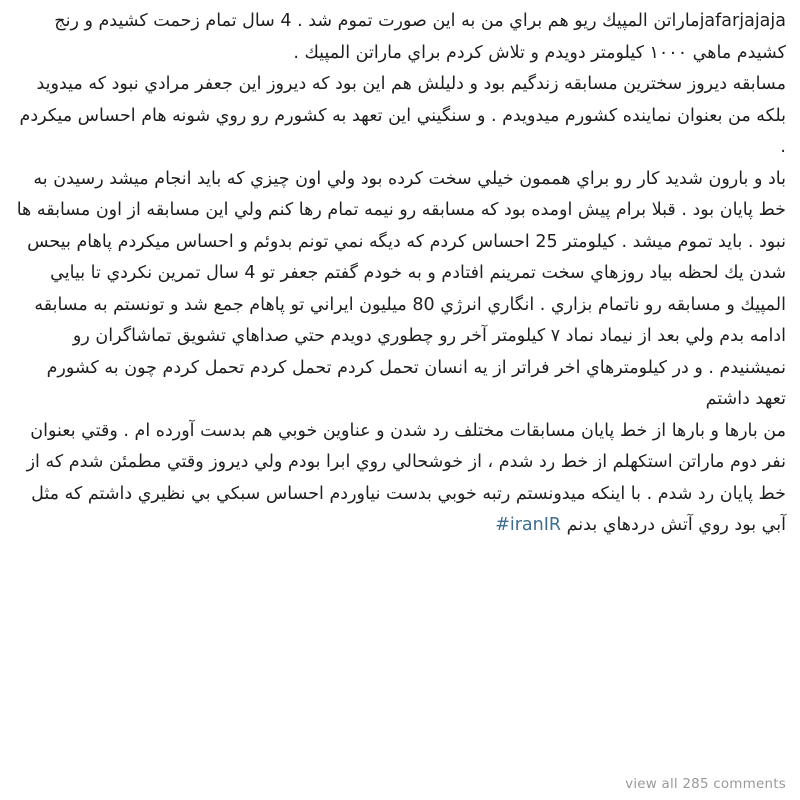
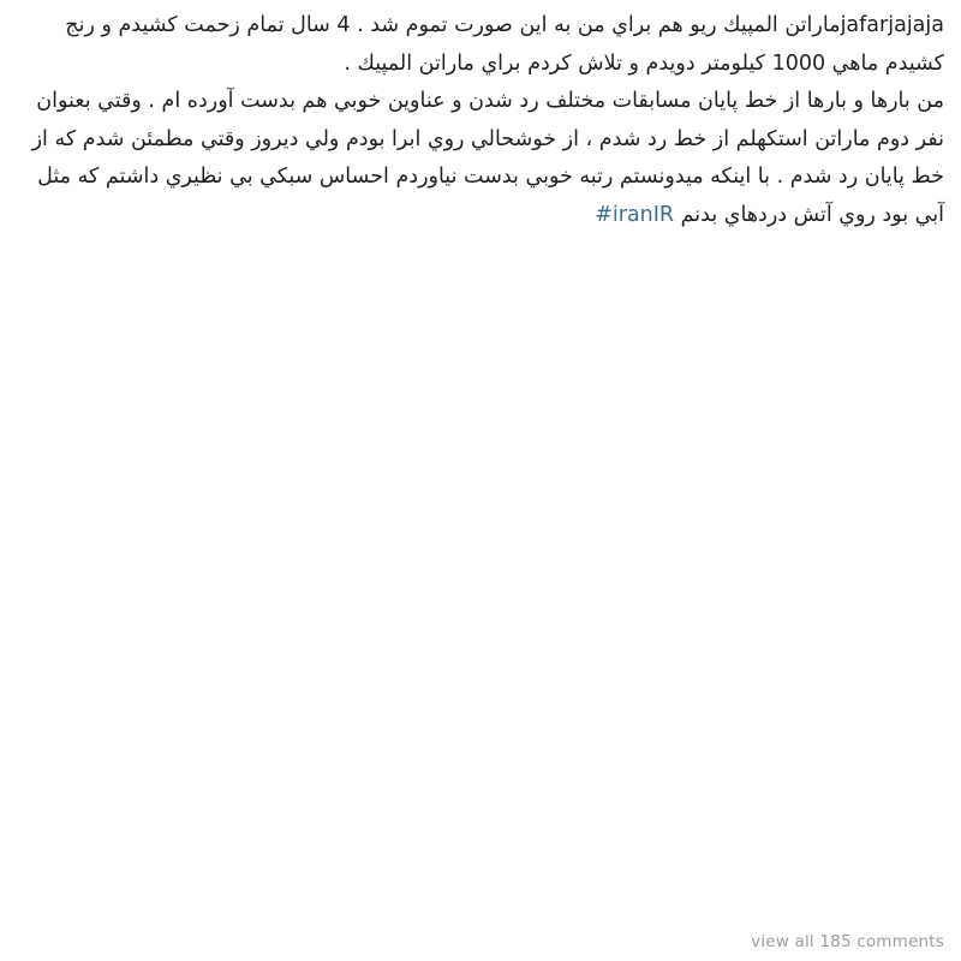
- jafarjajajaماراتن المپيك ريو هم براي من به اين صورت تموم شد . 4 سال تمام زحمت کشيدم و رنج کشيدم ماهي ۱۰۰۰ کيلومتر دويدم و تلاش کردم براي ماراتن المپيك .
+ jafarjajajaماراتن المپيك ريو هم براي من به اين صورت تموم شد . 4 سال تمام زحمت کشيدم و رنج کشيدم ماهي 1000 کيلومتر دويدم و تلاش کردم براي ماراتن المپيك .
- مسابقه ديروز سخترين مسابقه زندگيم بود و دليلش هم اين بود که ديروز اين جعفر مرادي نبود که ميدويد بلکه من بعنوان نماينده کشورم ميدويدم . و سنگيني اين تعهد به کشورم رو روي شونه هام احساس ميکردم .
- باد و بارون شديد کار رو براي هممون خيلي سخت کرده بود ولي اون چيزي که بايد انجام ميشد رسيدن به خط پايان بود . قبلا برام پيش اومده بود که مسابقه رو نيمه تمام رها کنم ولي اين مسابقه از اون مسابقه ها نبود . بايد تموم ميشد . کيلومتر 25 احساس کردم که ديگه نمي تونم بدوئم و احساس ميکردم پاهام بيحس شدن يك لحظه بياد روزهاي سخت تمرينم افتادم و به خودم گفتم جعفر تو 4 سال تمرين نکردي تا بيايي المپيك و مسابقه رو ناتمام بزاري . انگاري انرژي 80 ميليون ايراني تو پاهام جمع شد و تونستم به مسابقه ادامه بدم ولي بعد از نيماد نماد ٧ کيلومتر آخر رو چطوري دويدم حتي صداهاي تشويق تماشاگران رو نميشنيدم . و در کيلومترهاي اخر فراتر از يه انسان تحمل کردم تحمل کردم تحمل کردم چون به کشورم تعهد داشتم
  من بارها و بارها از خط پايان مسابقات مختلف رد شدن و عناوين خوبي هم بدست آورده ام . وقتي بعنوان نفر دوم ماراتن استکهلم از خط رد شدم ، از خوشحالي روي ابرا بودم ولي ديروز وقتي مطمئن شدم که از خط پايان رد شدم . با اينکه ميدونستم رتبه خوبي بدست نياوردم احساس سبکي بي نظيري داشتم که مثل آبي بود روي آتش دردهاي بدنم #iranIR
- view all 285 comments
+ view all 185 comments
